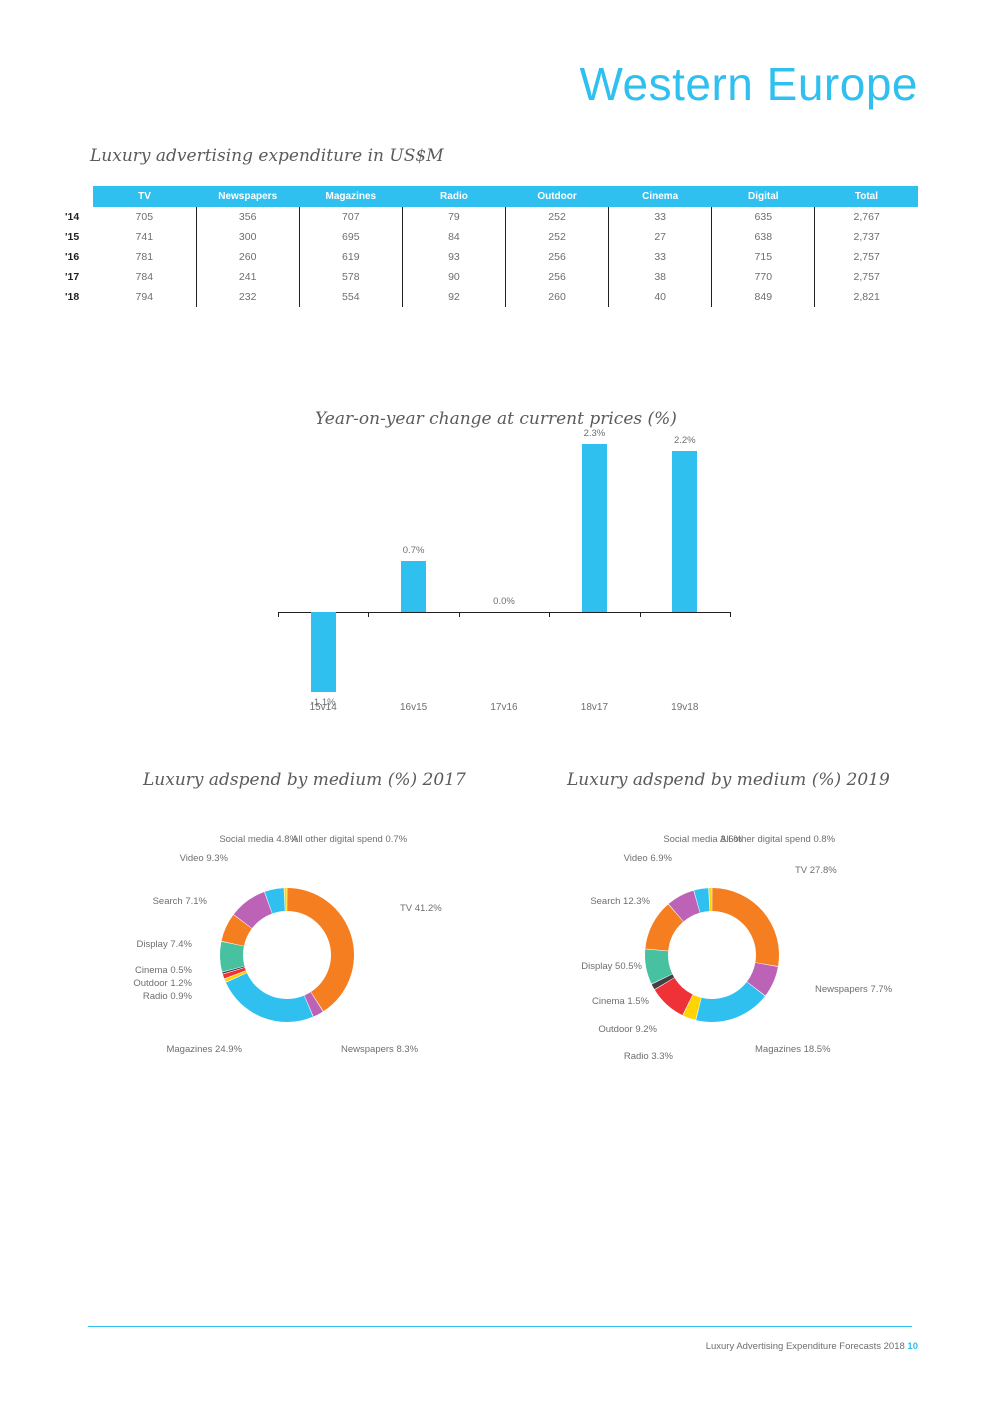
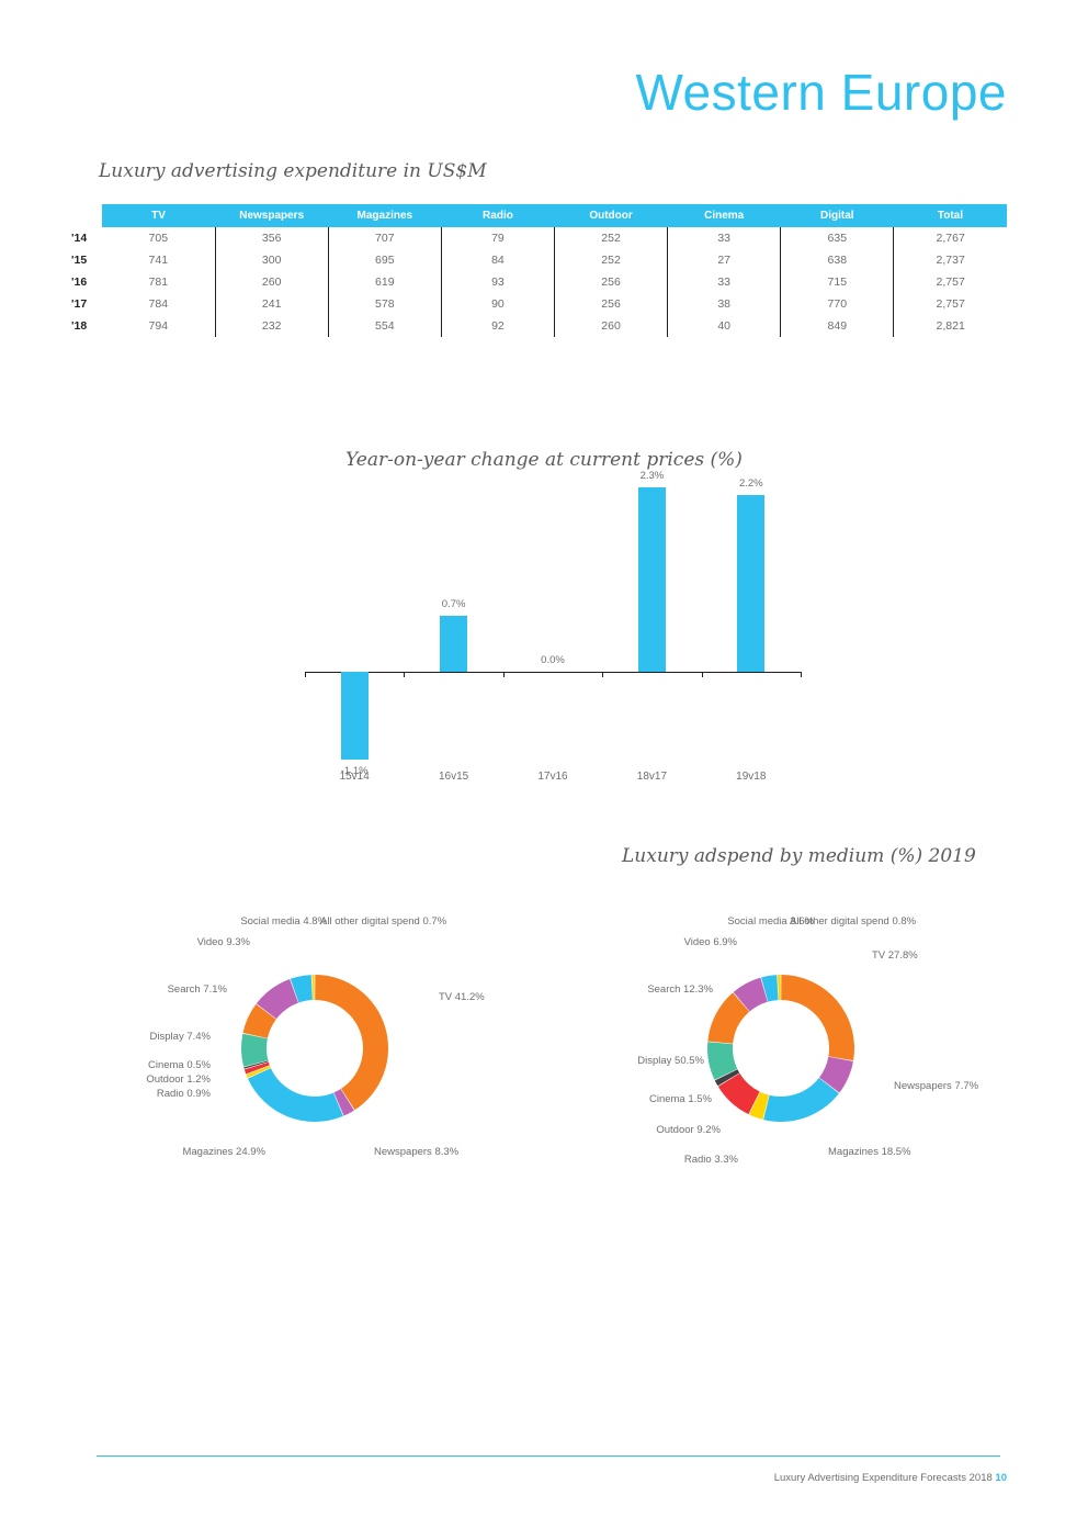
  Western Europe
  Luxury advertising expenditure in US$M
  	TV	Newspapers	Magazines	Radio	Outdoor	Cinema	Digital	Total
  '14	705	356	707	79	252	33	635	2,767
  '15	741	300	695	84	252	27	638	2,737
  '16	781	260	619	93	256	33	715	2,757
  '17	784	241	578	90	256	38	770	2,757
  '18	794	232	554	92	260	40	849	2,821
  Year-on-year change at current prices (%)
  -1.1%
  15v14
  0.7%
  16v15
  0.0%
  17v16
  2.3%
  18v17
  2.2%
  19v18
- Luxury adspend by medium (%) 2017
  TV 41.2%
  Newspapers 8.3%
  Magazines 24.9%
  Radio 0.9%
  Outdoor 1.2%
  Cinema 0.5%
  Display 7.4%
  Search 7.1%
  Video 9.3%
  Social media 4.8%
  All other digital spend 0.7%
  Luxury adspend by medium (%) 2019
  TV 27.8%
  Newspapers 7.7%
  Magazines 18.5%
  Radio 3.3%
  Outdoor 9.2%
  Cinema 1.5%
  Display 50.5%
  Search 12.3%
  Video 6.9%
  Social media 3.6%
  All other digital spend 0.8%
  Luxury Advertising Expenditure Forecasts 2018 10
